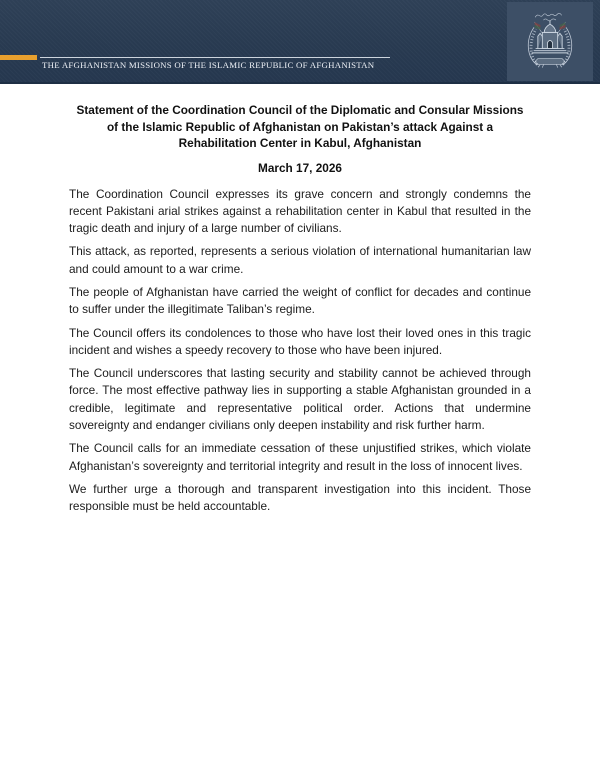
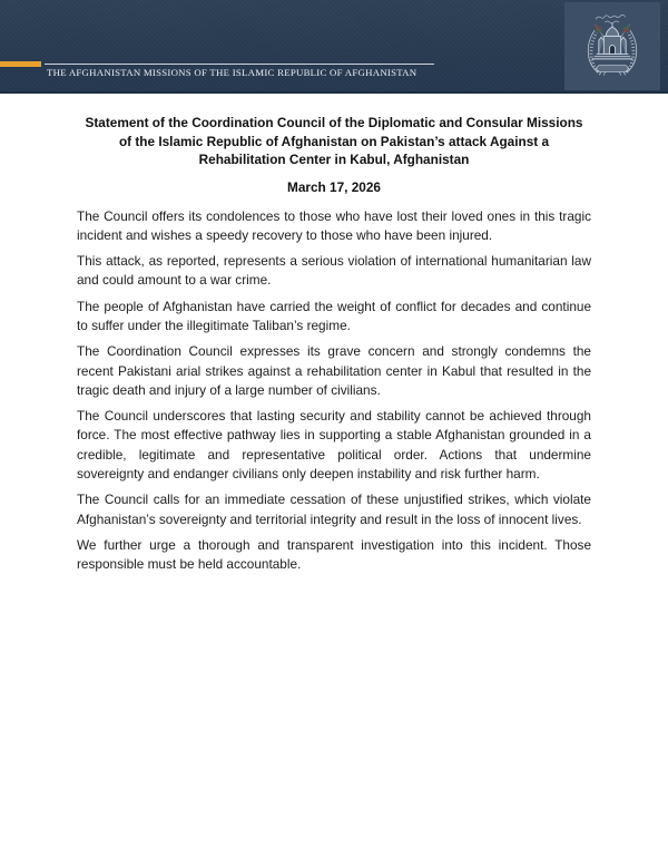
  THE AFGHANISTAN MISSIONS OF THE ISLAMIC REPUBLIC OF AFGHANISTAN
  Statement of the Coordination Council of the Diplomatic and Consular Missions of the Islamic Republic of Afghanistan on Pakistan’s attack Against a Rehabilitation Center in Kabul, Afghanistan
  March 17, 2026
- The Coordination Council expresses its grave concern and strongly condemns the recent Pakistani arial strikes against a rehabilitation center in Kabul that resulted in the tragic death and injury of a large number of civilians.
+ The Council offers its condolences to those who have lost their loved ones in this tragic incident and wishes a speedy recovery to those who have been injured.
  This attack, as reported, represents a serious violation of international humanitarian law and could amount to a war crime.
  The people of Afghanistan have carried the weight of conflict for decades and continue to suffer under the illegitimate Taliban’s regime.
- The Council offers its condolences to those who have lost their loved ones in this tragic incident and wishes a speedy recovery to those who have been injured.
+ The Coordination Council expresses its grave concern and strongly condemns the recent Pakistani arial strikes against a rehabilitation center in Kabul that resulted in the tragic death and injury of a large number of civilians.
  The Council underscores that lasting security and stability cannot be achieved through force. The most effective pathway lies in supporting a stable Afghanistan grounded in a credible, legitimate and representative political order. Actions that undermine sovereignty and endanger civilians only deepen instability and risk further harm.
  The Council calls for an immediate cessation of these unjustified strikes, which violate Afghanistan’s sovereignty and territorial integrity and result in the loss of innocent lives.
  We further urge a thorough and transparent investigation into this incident. Those responsible must be held accountable.
